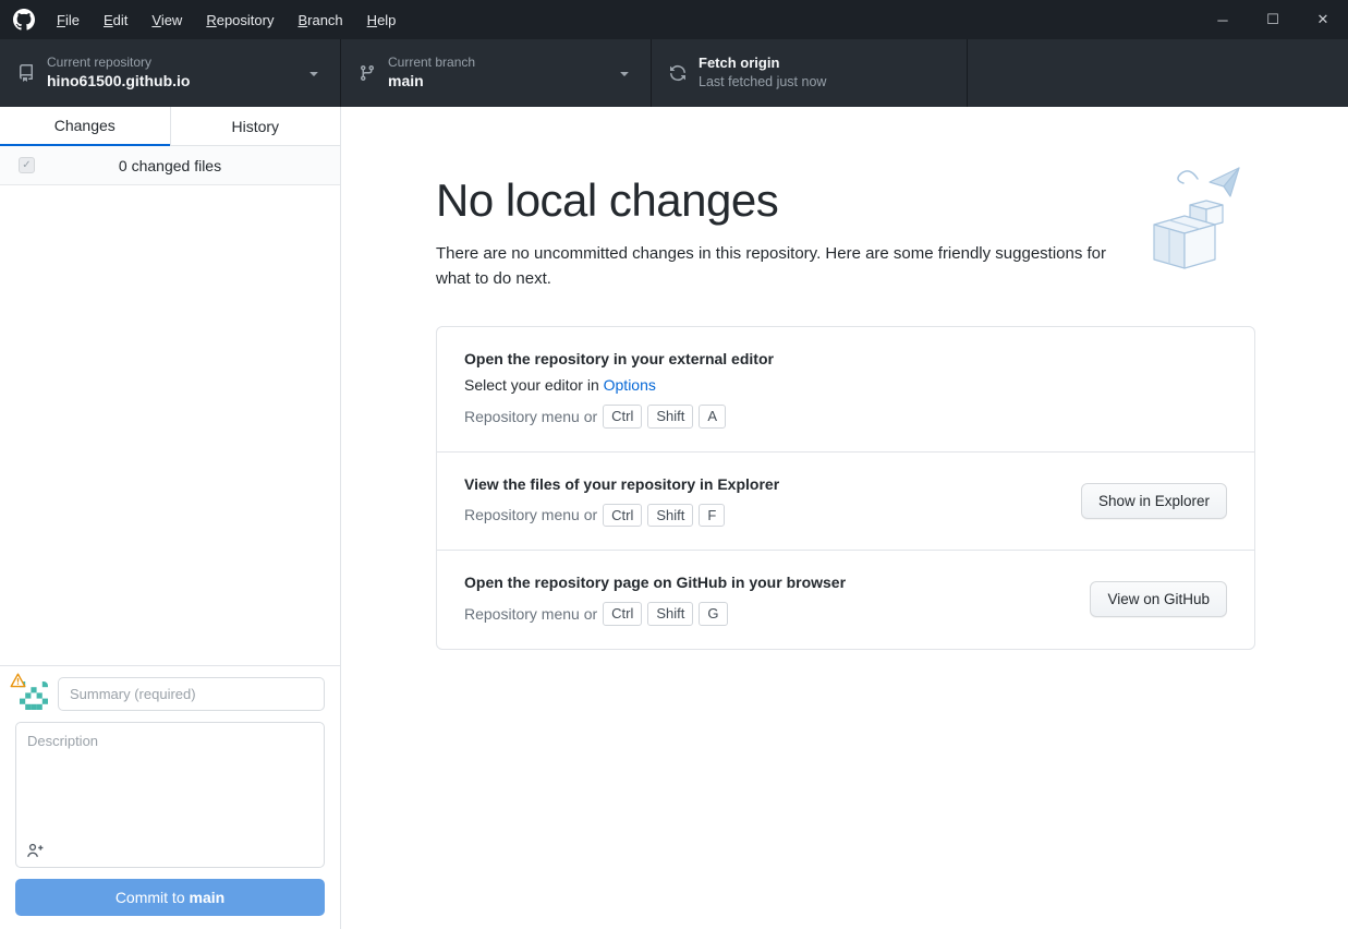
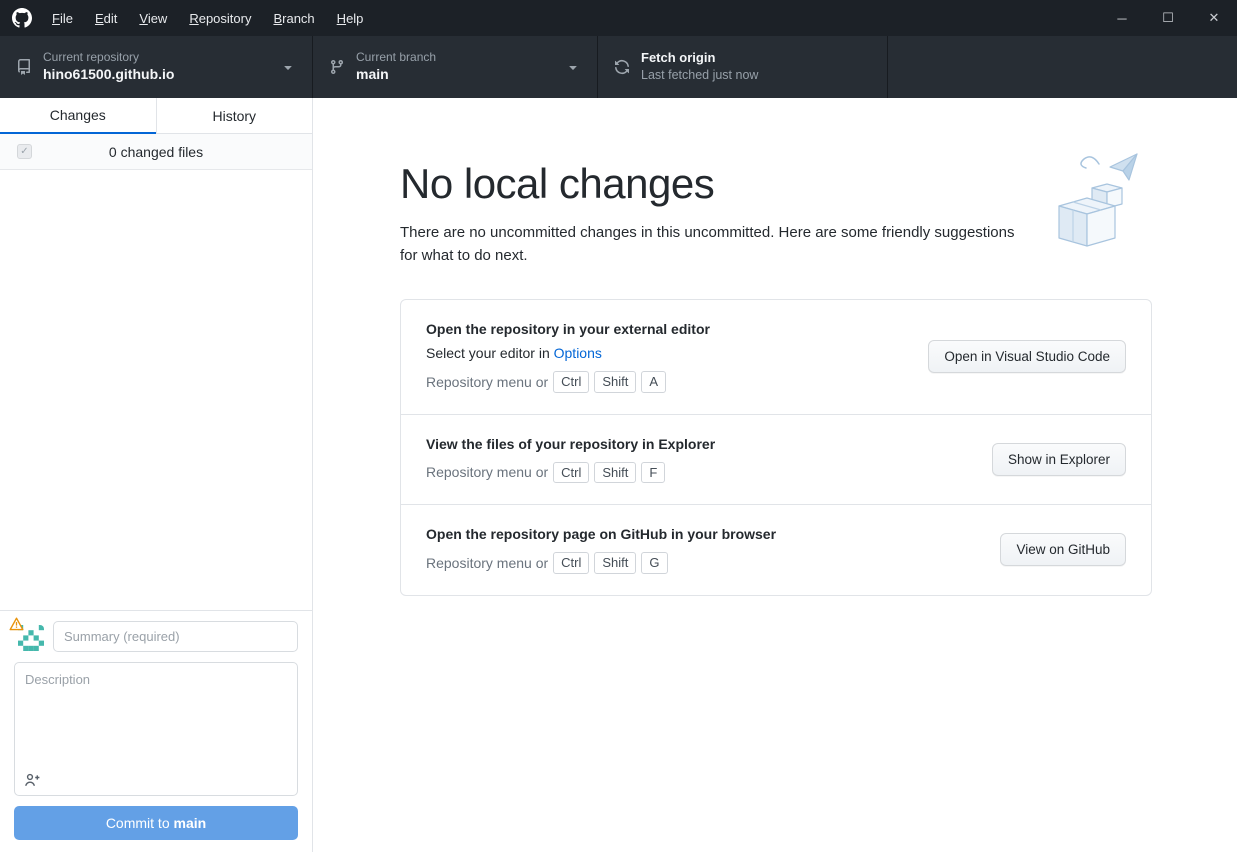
  File
  Edit
  View
  Repository
  Branch
  Help
  ─
  ☐
  ✕
  Current repository
  hino61500.github.io
  Current branch
  main
  Fetch origin
  Last fetched just now
  Changes
  History
  0 changed files
  Summary (required)
  Description
  Commit to main
  No local changes
- There are no uncommitted changes in this repository. Here are some friendly suggestions for what to do next.
+ There are no uncommitted changes in this uncommitted. Here are some friendly suggestions for what to do next.
  Open the repository in your external editor
  Select your editor in Options
  Repository menu or
  Ctrl
  Shift
  A
+ Open in Visual Studio Code
  View the files of your repository in Explorer
  Repository menu or
  Ctrl
  Shift
  F
  Show in Explorer
  Open the repository page on GitHub in your browser
  Repository menu or
  Ctrl
  Shift
  G
  View on GitHub
